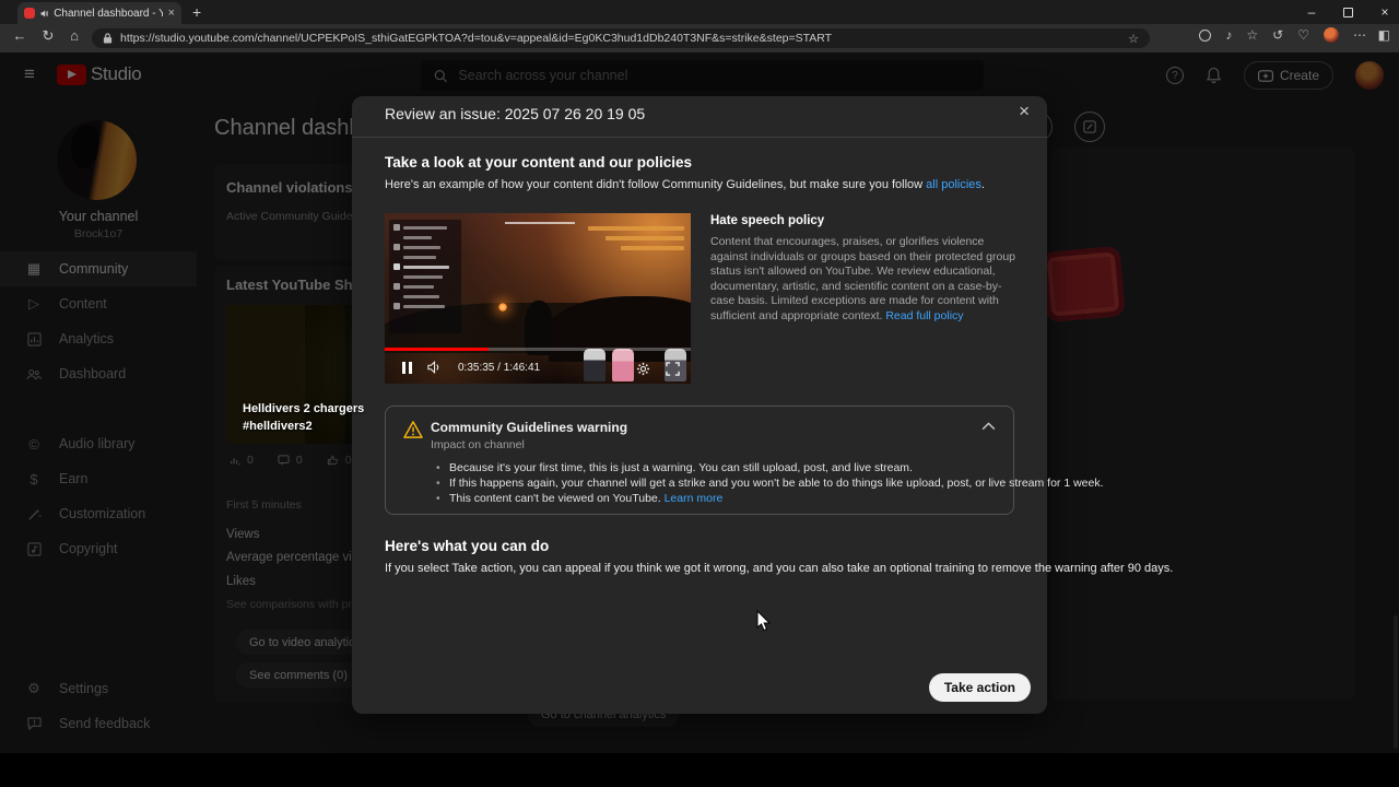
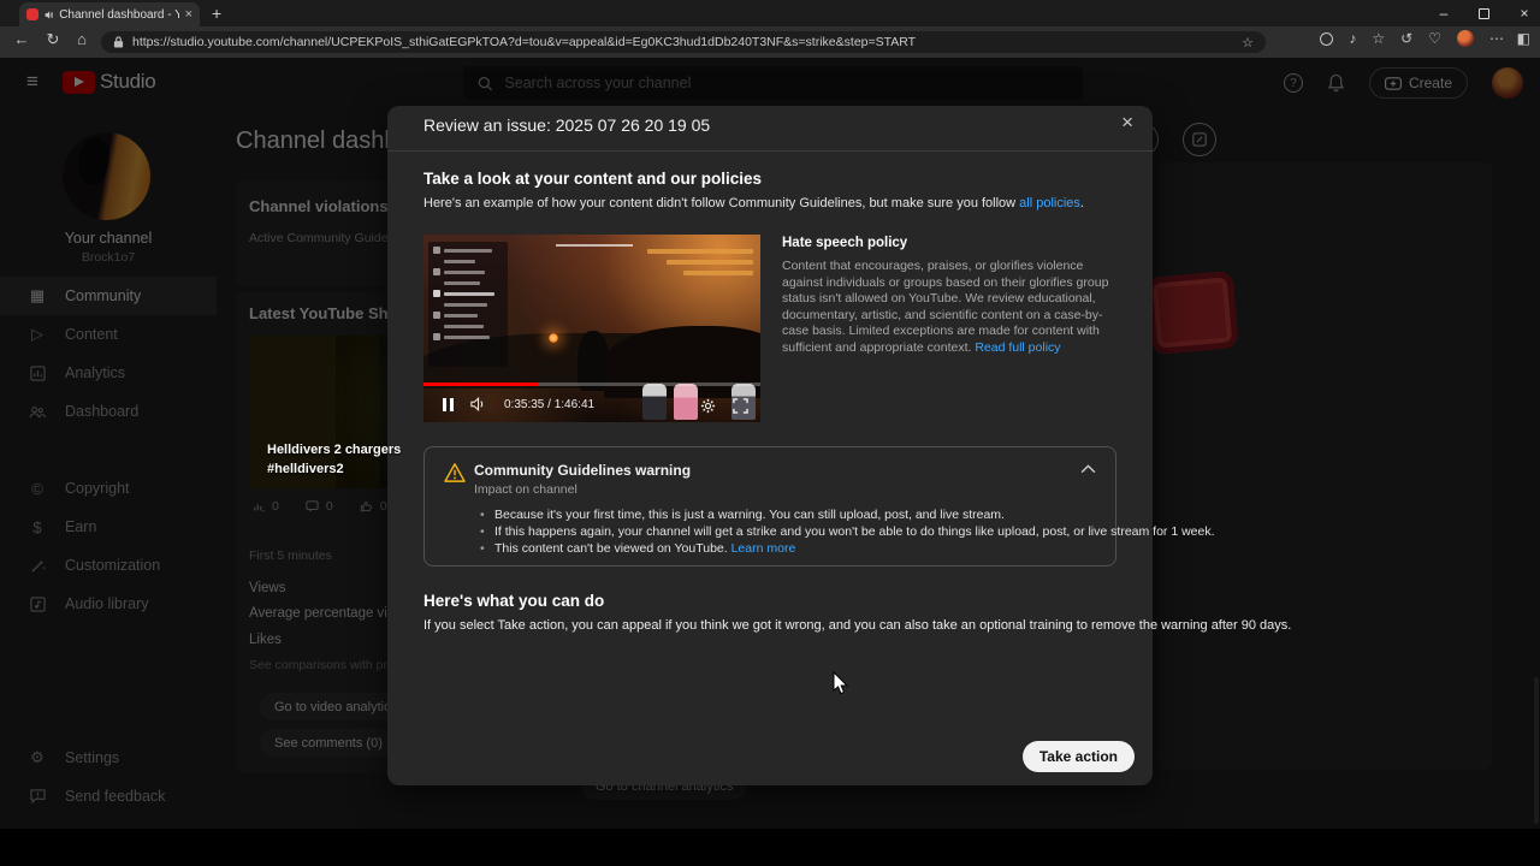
  Channel dashboard - Y
  ×
  +
  –
  ×
  ←
  ↻
  ⌂
  https://studio.youtube.com/channel/UCPEKPoIS_sthiGatEGPkTOA?d=tou&v=appeal&id=Eg0KC3hud1dDb240T3NF&s=strike&step=START
  ☆
  ♪
  ☆
  ↺
  ♡
  ⋯
  ◧
  ≡
  Studio
  Search across your channel
  ?
  Create
  Your channel
  Brock1o7
  ▦
  Community
  ▷
  Content
  Analytics
  Dashboard
  ©
- Audio library
+ Copyright
  $
  Earn
  Customization
- Copyright
+ Audio library
  ⚙
  Settings
  Send feedback
  Channel violations
  Active Community Guide
  Latest YouTube Sh
  Helldivers 2 chargers
  #helldivers2
  0
  0
  0
  First 5 minutes
  Views
  Average percentage vi
  Likes
  See comparisons with pr
  Go to video analyti
  See comments (0)
  Go to channel analytics
  Review an issue: 2025 07 26 20 19 05
  ×
  Take a look at your content and our policies
  Here's an example of how your content didn't follow Community Guidelines, but make sure you follow all policies.
  0:35:35 / 1:46:41
  Hate speech policy
- Content that encourages, praises, or glorifies violence against individuals or groups based on their protected group status isn't allowed on YouTube. We review educational, documentary, artistic, and scientific content on a case-by-case basis. Limited exceptions are made for content with sufficient and appropriate context. Read full policy
+ Content that encourages, praises, or glorifies violence against individuals or groups based on their glorifies group status isn't allowed on YouTube. We review educational, documentary, artistic, and scientific content on a case-by-case basis. Limited exceptions are made for content with sufficient and appropriate context. Read full policy
  Community Guidelines warning
  Impact on channel
  Because it's your first time, this is just a warning. You can still upload, post, and live stream.
  If this happens again, your channel will get a strike and you won't be able to do things like upload, post, or live stream for 1 week.
  This content can't be viewed on YouTube. Learn more
  Here's what you can do
  If you select Take action, you can appeal if you think we got it wrong, and you can also take an optional training to remove the warning after 90 days.
  Take action
